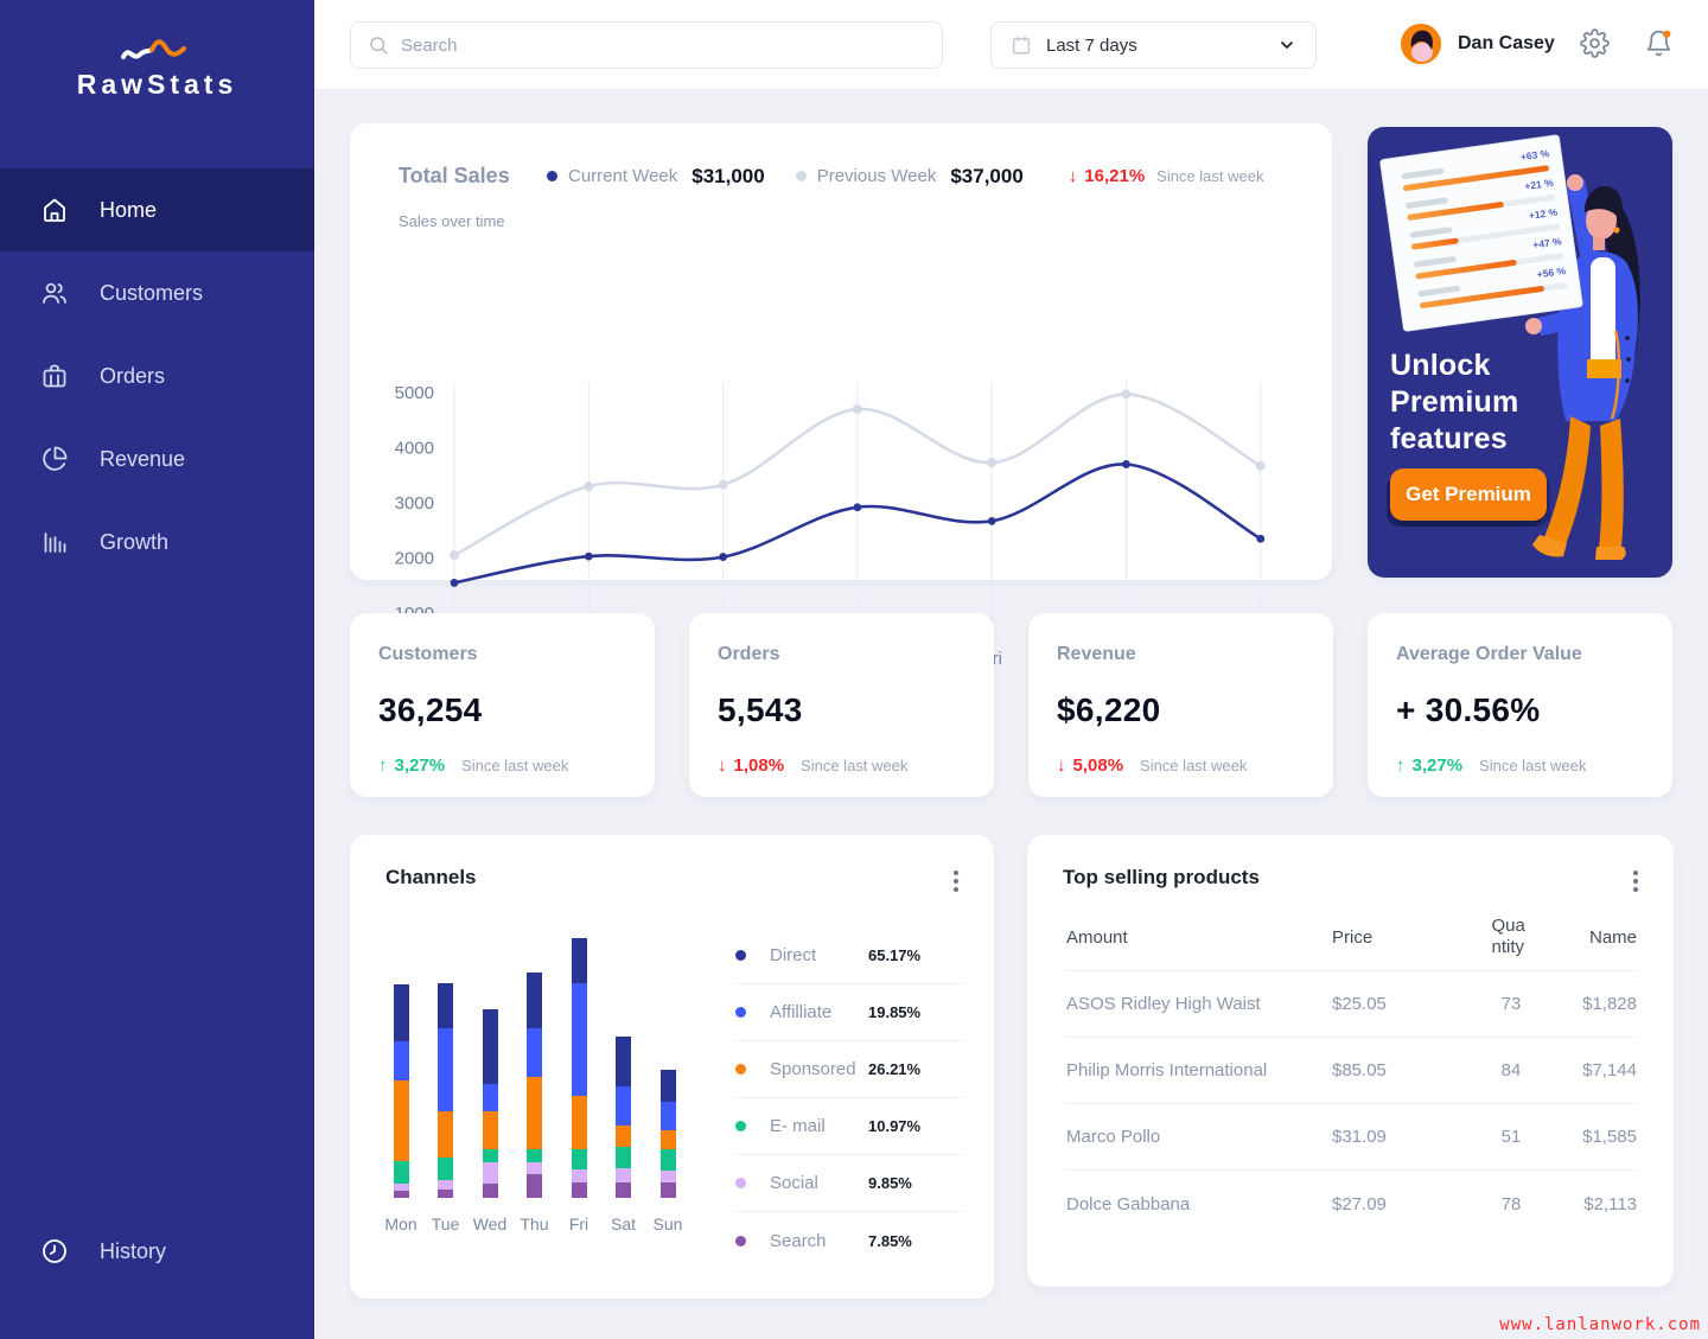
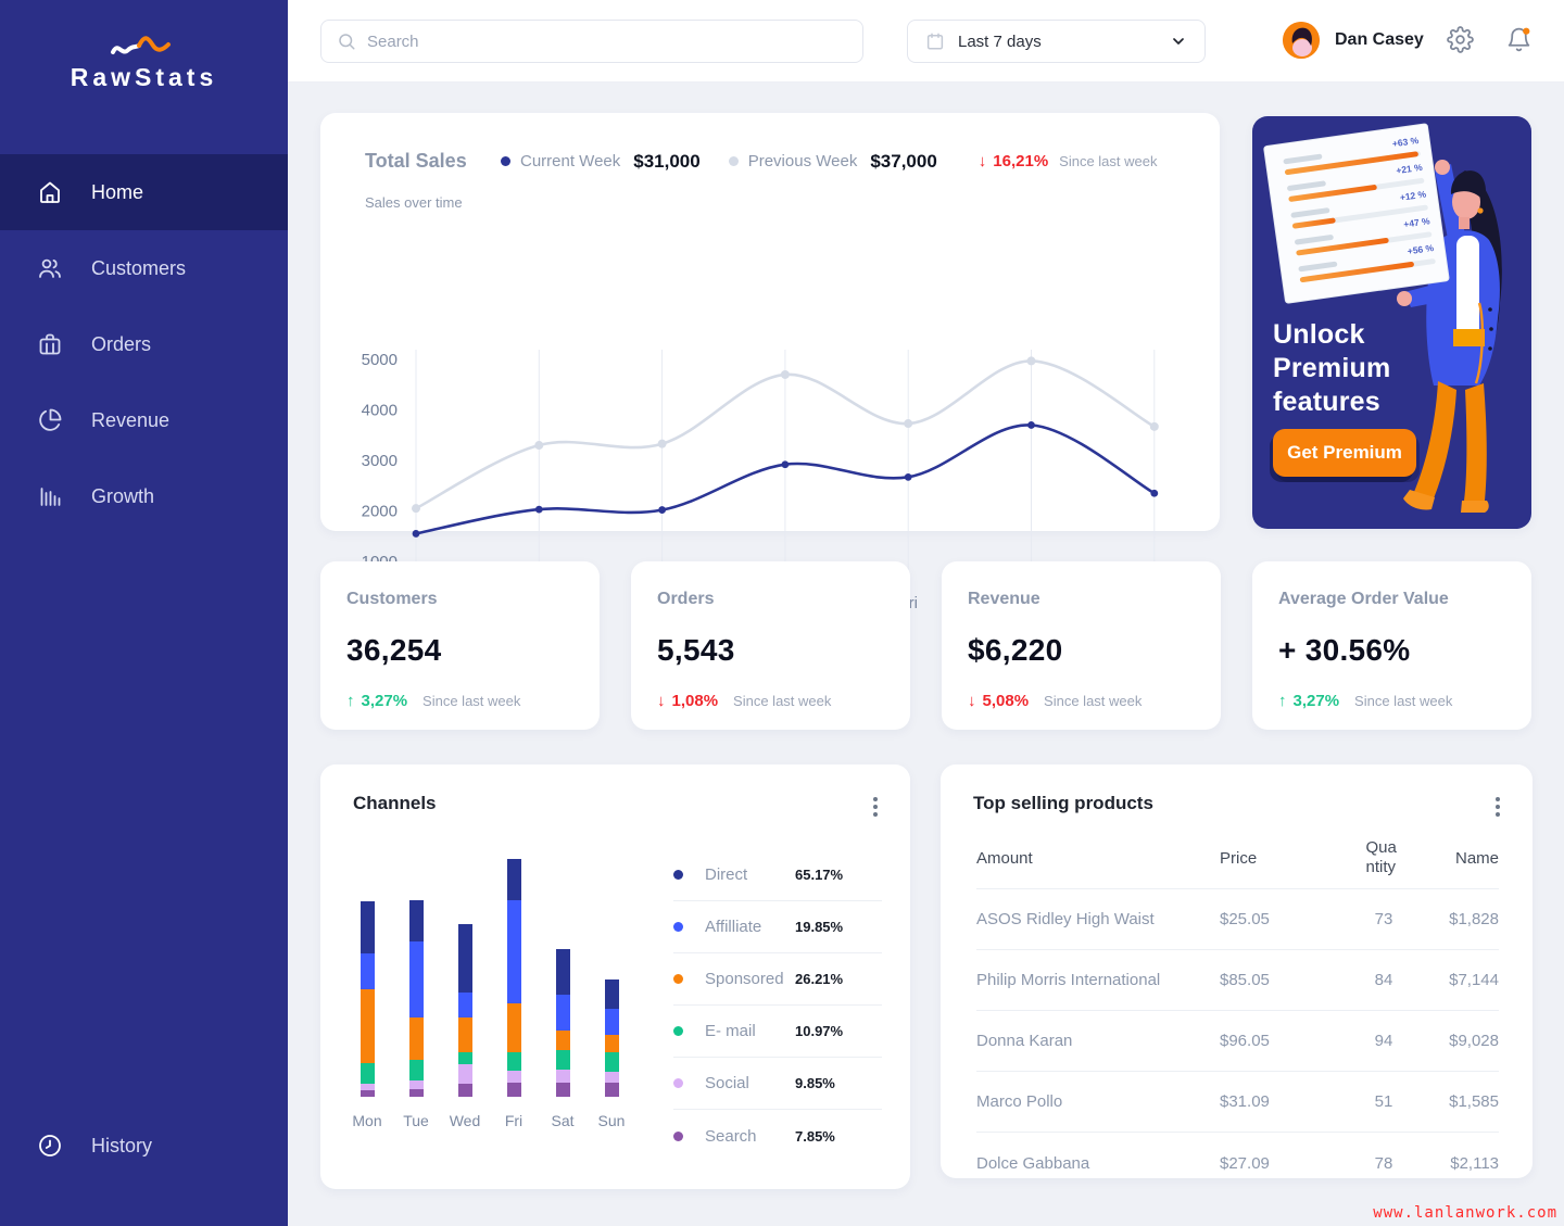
  RawStats
  Home
  Customers
  Orders
  Revenue
  Growth
  History
  Search
  Last 7 days
  Dan Casey
  Total Sales
  Current Week
  $31,000
  Previous Week
  $37,000
  ↓
  16,21%
  Since last week
  Sales over time
  5000
  4000
  3000
  2000
  Unlock Premium features
  Get Premium
  Customers
  36,254
  ↑
  3,27%
  Since last week
  Orders
  5,543
  ↓
  1,08%
  Since last week
  Revenue
  $6,220
  ↓
  5,08%
  Since last week
  Average Order Value
  + 30.56%
  ↑
  3,27%
  Since last week
  Channels
  Mon
  Tue
  Wed
- Thu
  Fri
  Sat
  Sun
  Direct
  65.17%
  Affilliate
  19.85%
  Sponsored
  26.21%
  E- mail
  10.97%
  Social
  9.85%
  Search
  7.85%
  Top selling products
  Amount
  Price
  Quantity
  Name
  ASOS Ridley High Waist
  $25.05
  73
  $1,828
  Philip Morris International
  $85.05
  84
  $7,144
+ Donna Karan
+ $96.05
+ 94
+ $9,028
  Marco Pollo
  $31.09
  51
  $1,585
  Dolce Gabbana
  $27.09
  78
  $2,113
  www.lanlanwork.com
